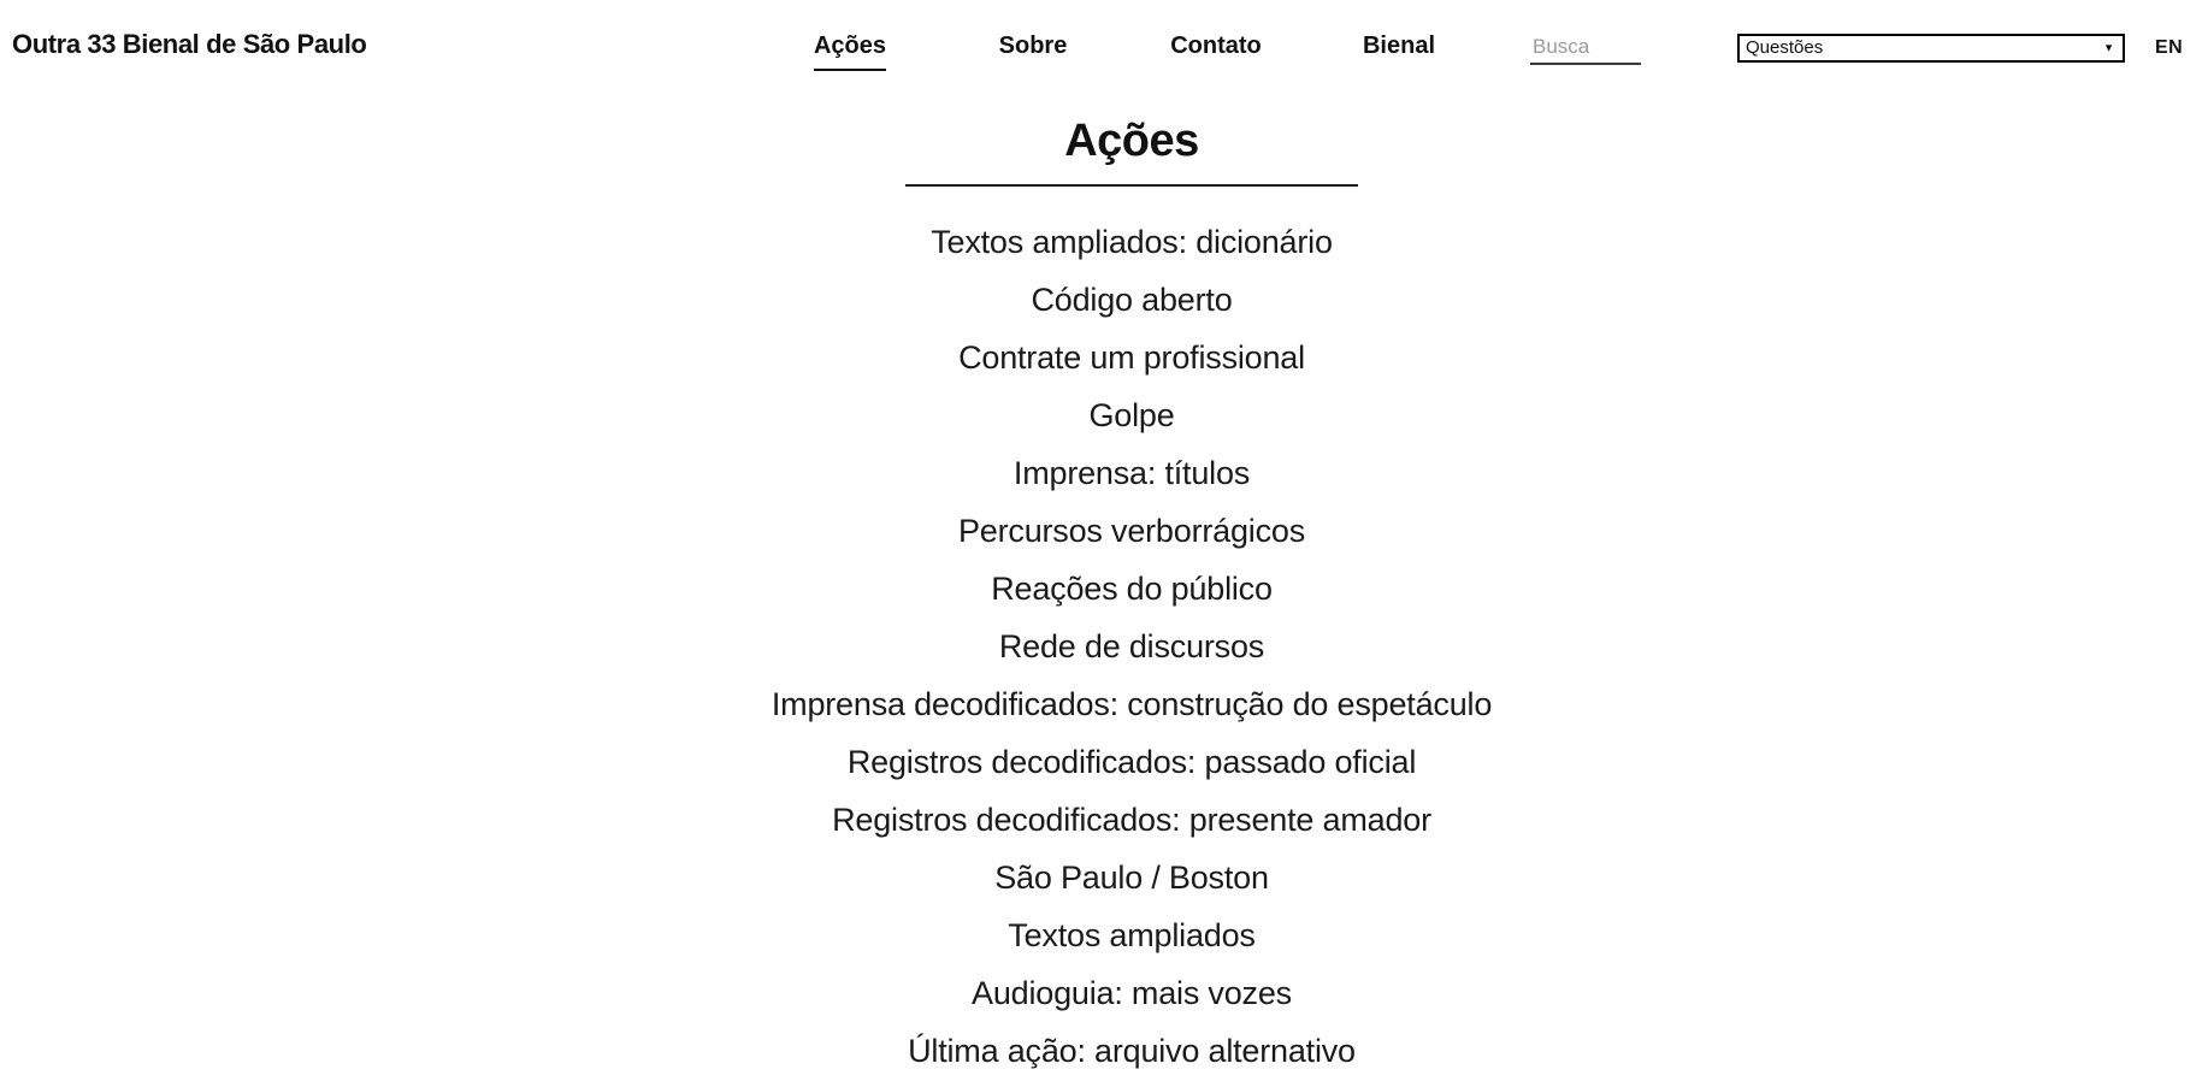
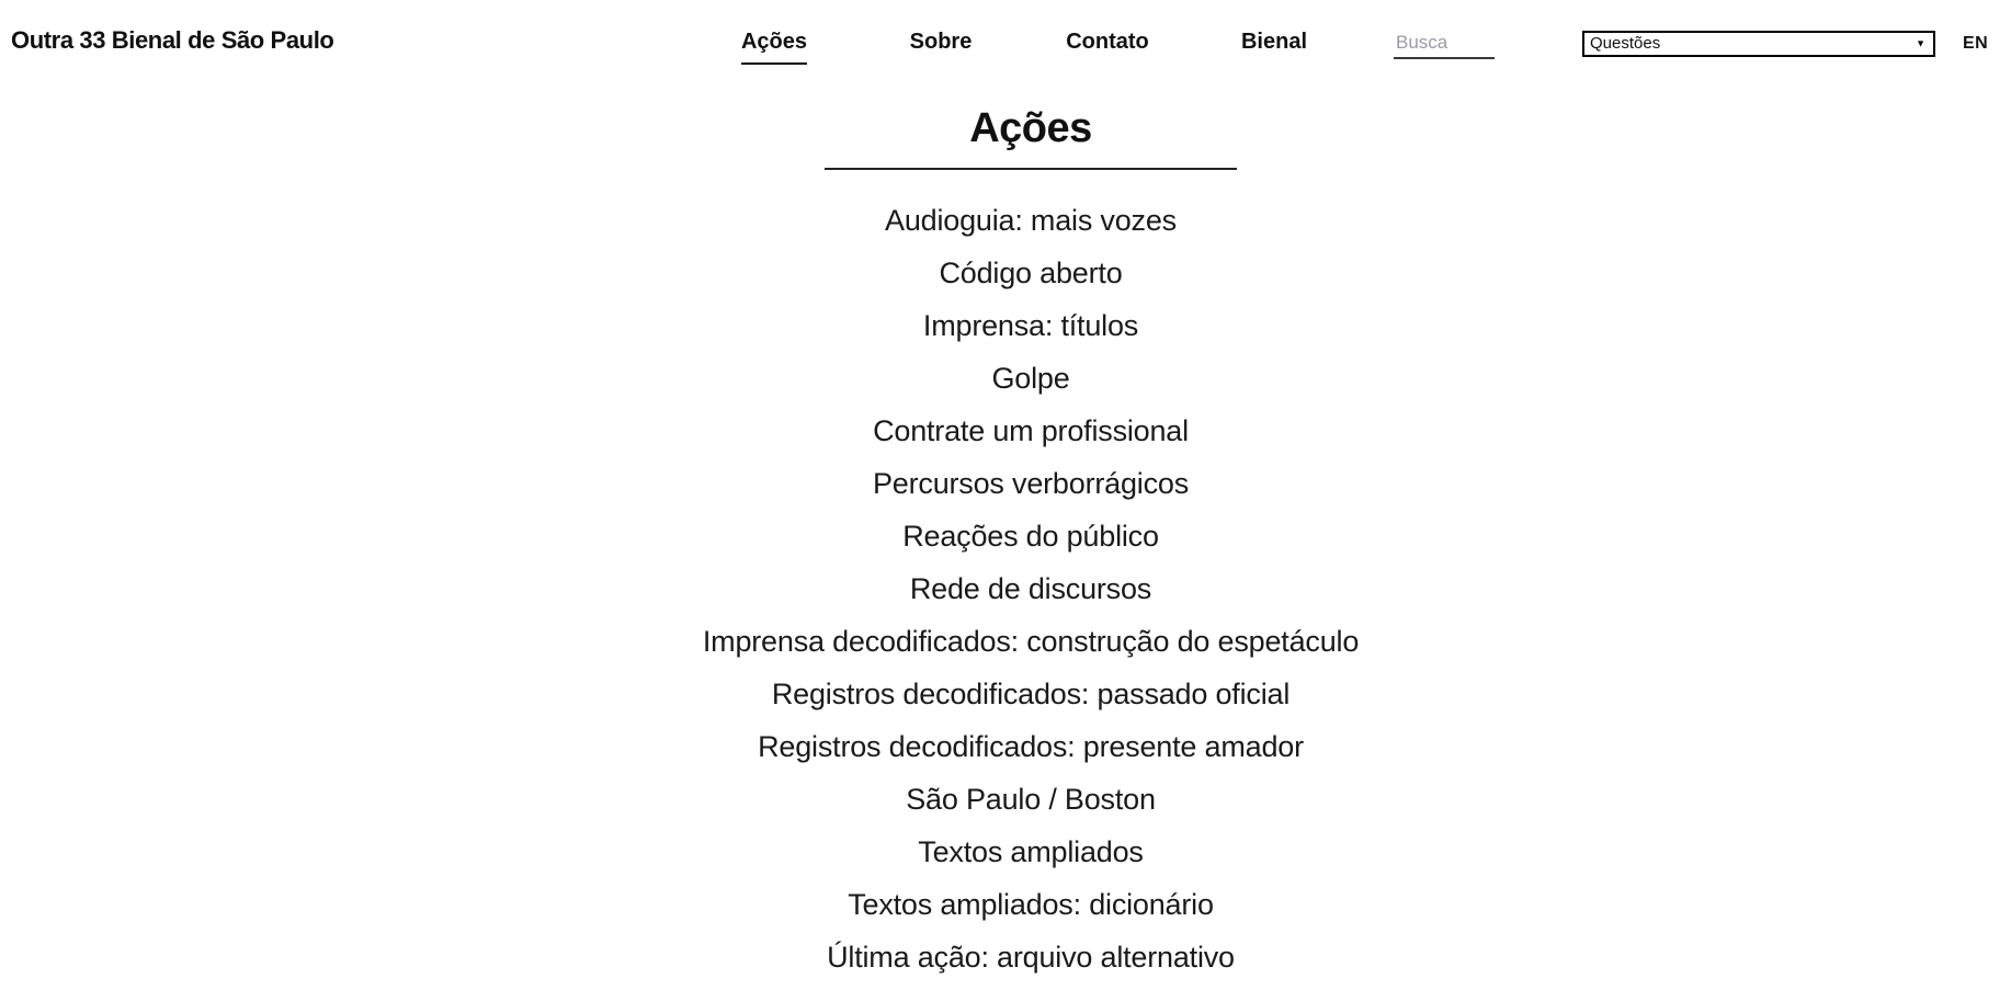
  Outra 33 Bienal de São Paulo
  Ações
  Sobre
  Contato
  Bienal
  Busca
  Questões
  ▼
  EN
  Ações
- Textos ampliados: dicionário
+ Audioguia: mais vozes
  Código aberto
- Contrate um profissional
+ Imprensa: títulos
  Golpe
- Imprensa: títulos
+ Contrate um profissional
  Percursos verborrágicos
  Reações do público
  Rede de discursos
  Imprensa decodificados: construção do espetáculo
  Registros decodificados: passado oficial
  Registros decodificados: presente amador
  São Paulo / Boston
  Textos ampliados
- Audioguia: mais vozes
+ Textos ampliados: dicionário
  Última ação: arquivo alternativo
